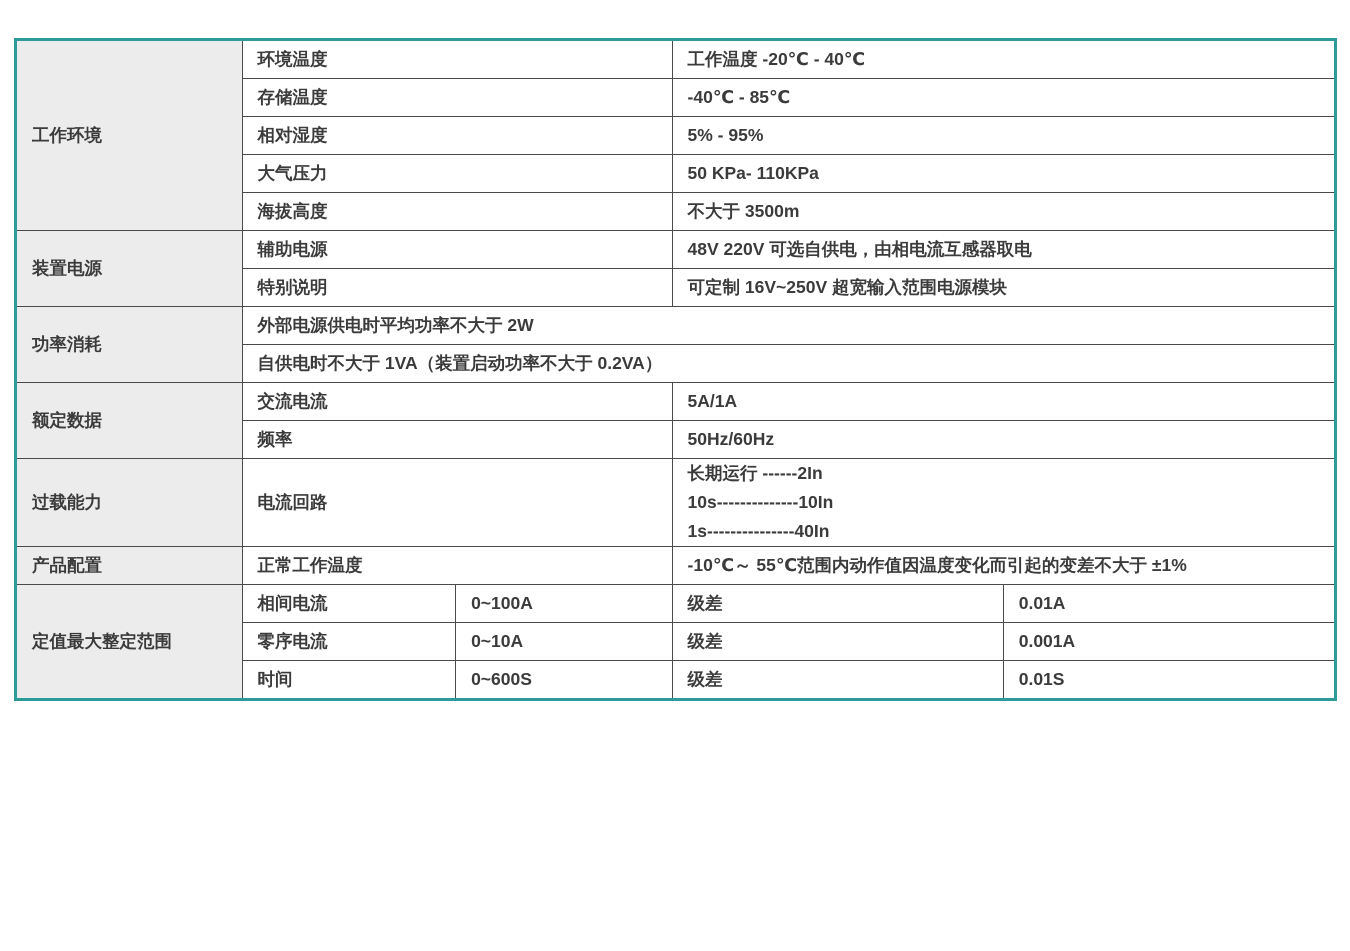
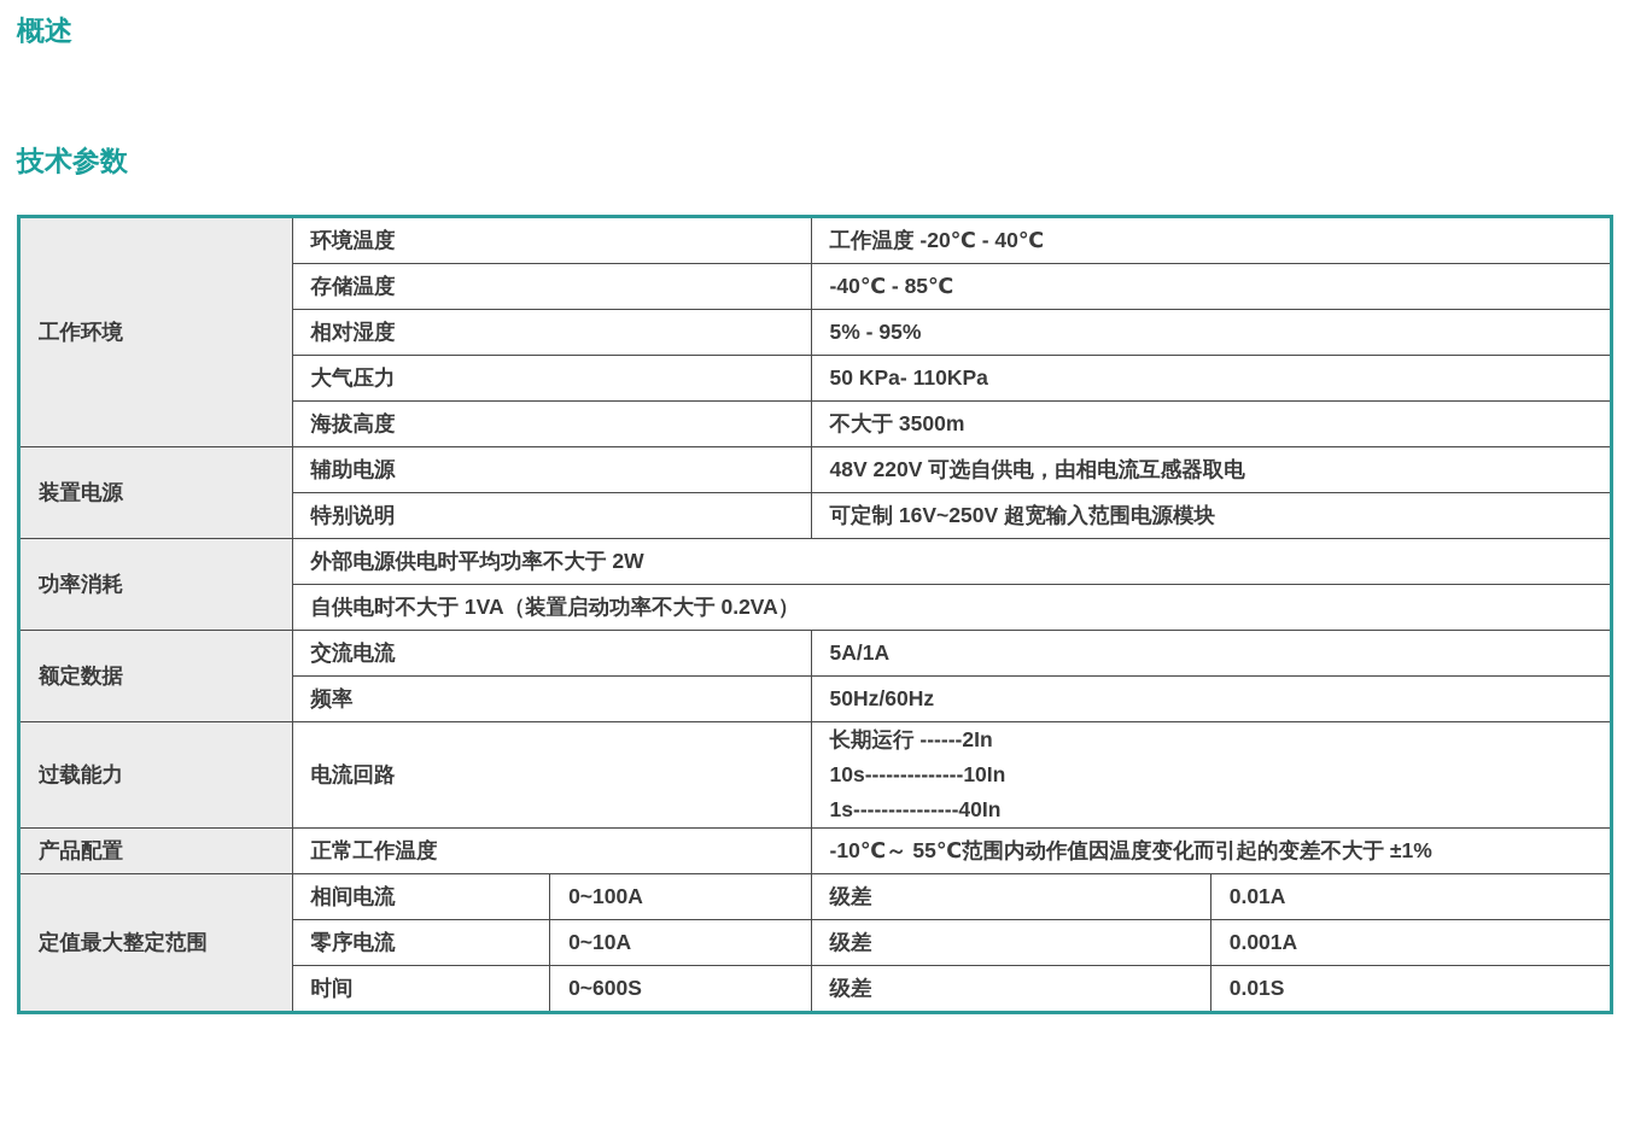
+ 概述
+ 技术参数
  工作环境	环境温度	工作温度 -20℃ - 40℃
  存储温度	-40℃ - 85℃
  相对湿度	5% - 95%
  大气压力	50 KPa- 110KPa
  海拔高度	不大于 3500m
  装置电源	辅助电源	48V 220V 可选自供电，由相电流互感器取电
  特别说明	可定制 16V~250V 超宽输入范围电源模块
  功率消耗	外部电源供电时平均功率不大于 2W
  自供电时不大于 1VA（装置启动功率不大于 0.2VA）
  额定数据	交流电流	5A/1A
  频率	50Hz/60Hz
  过载能力	电流回路	长期运行 ------2In 10s--------------10In 1s---------------40In
  产品配置	正常工作温度	-10℃～ 55℃范围内动作值因温度变化而引起的变差不大于 ±1%
  定值最大整定范围	相间电流	0~100A	级差	0.01A
  零序电流	0~10A	级差	0.001A
  时间	0~600S	级差	0.01S
